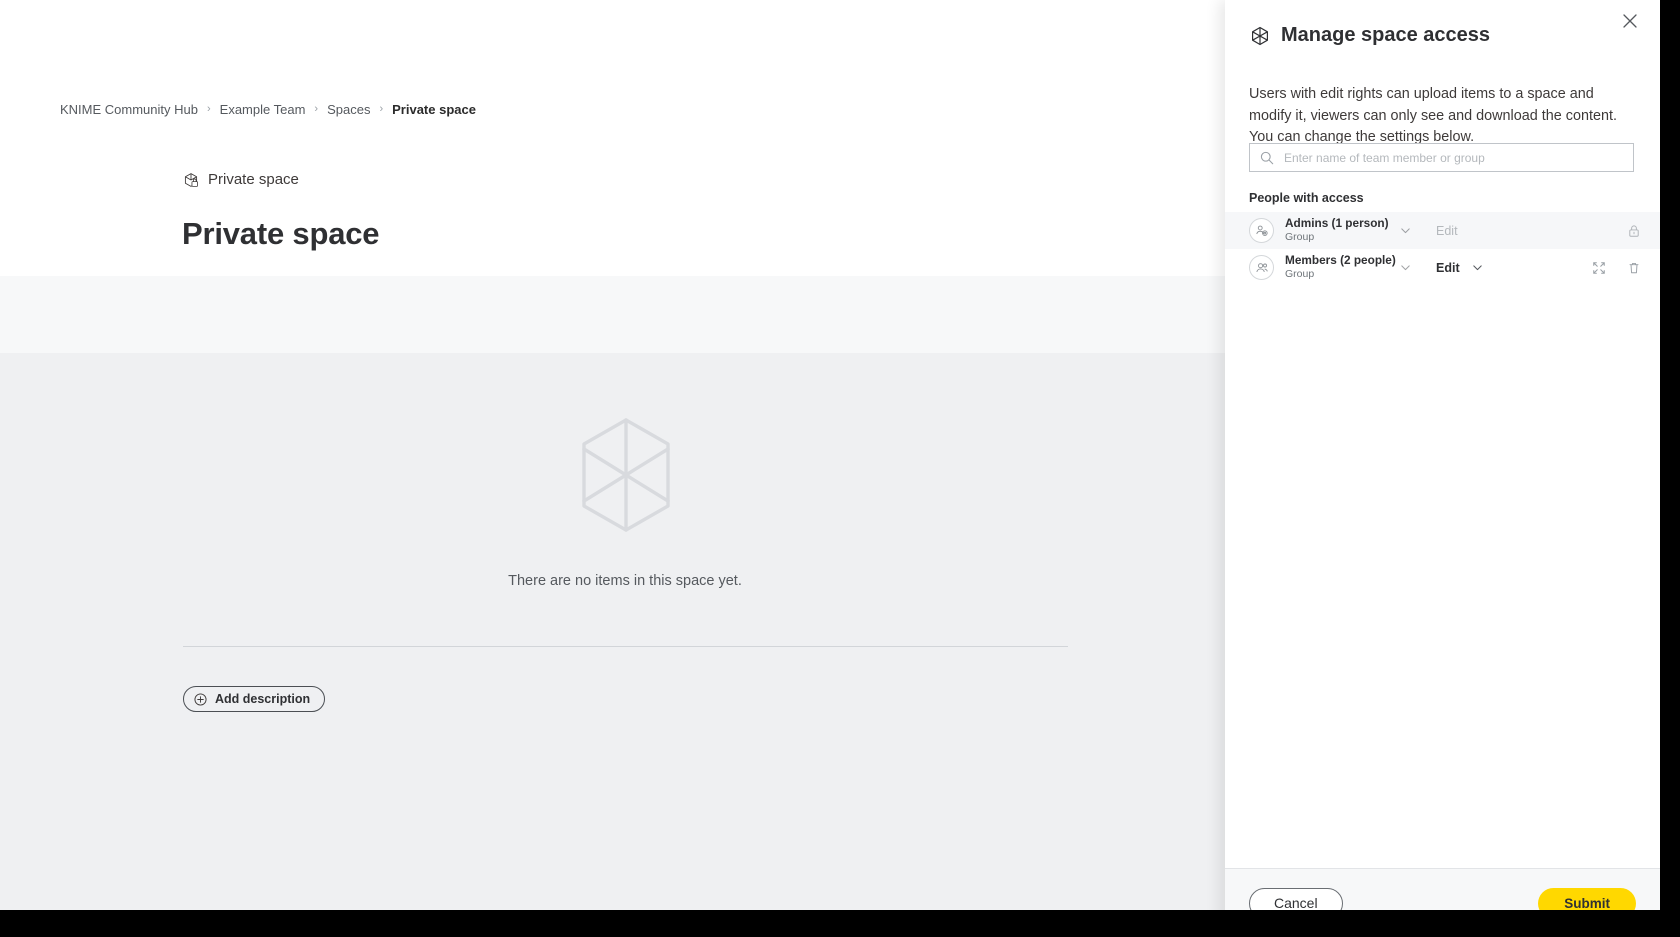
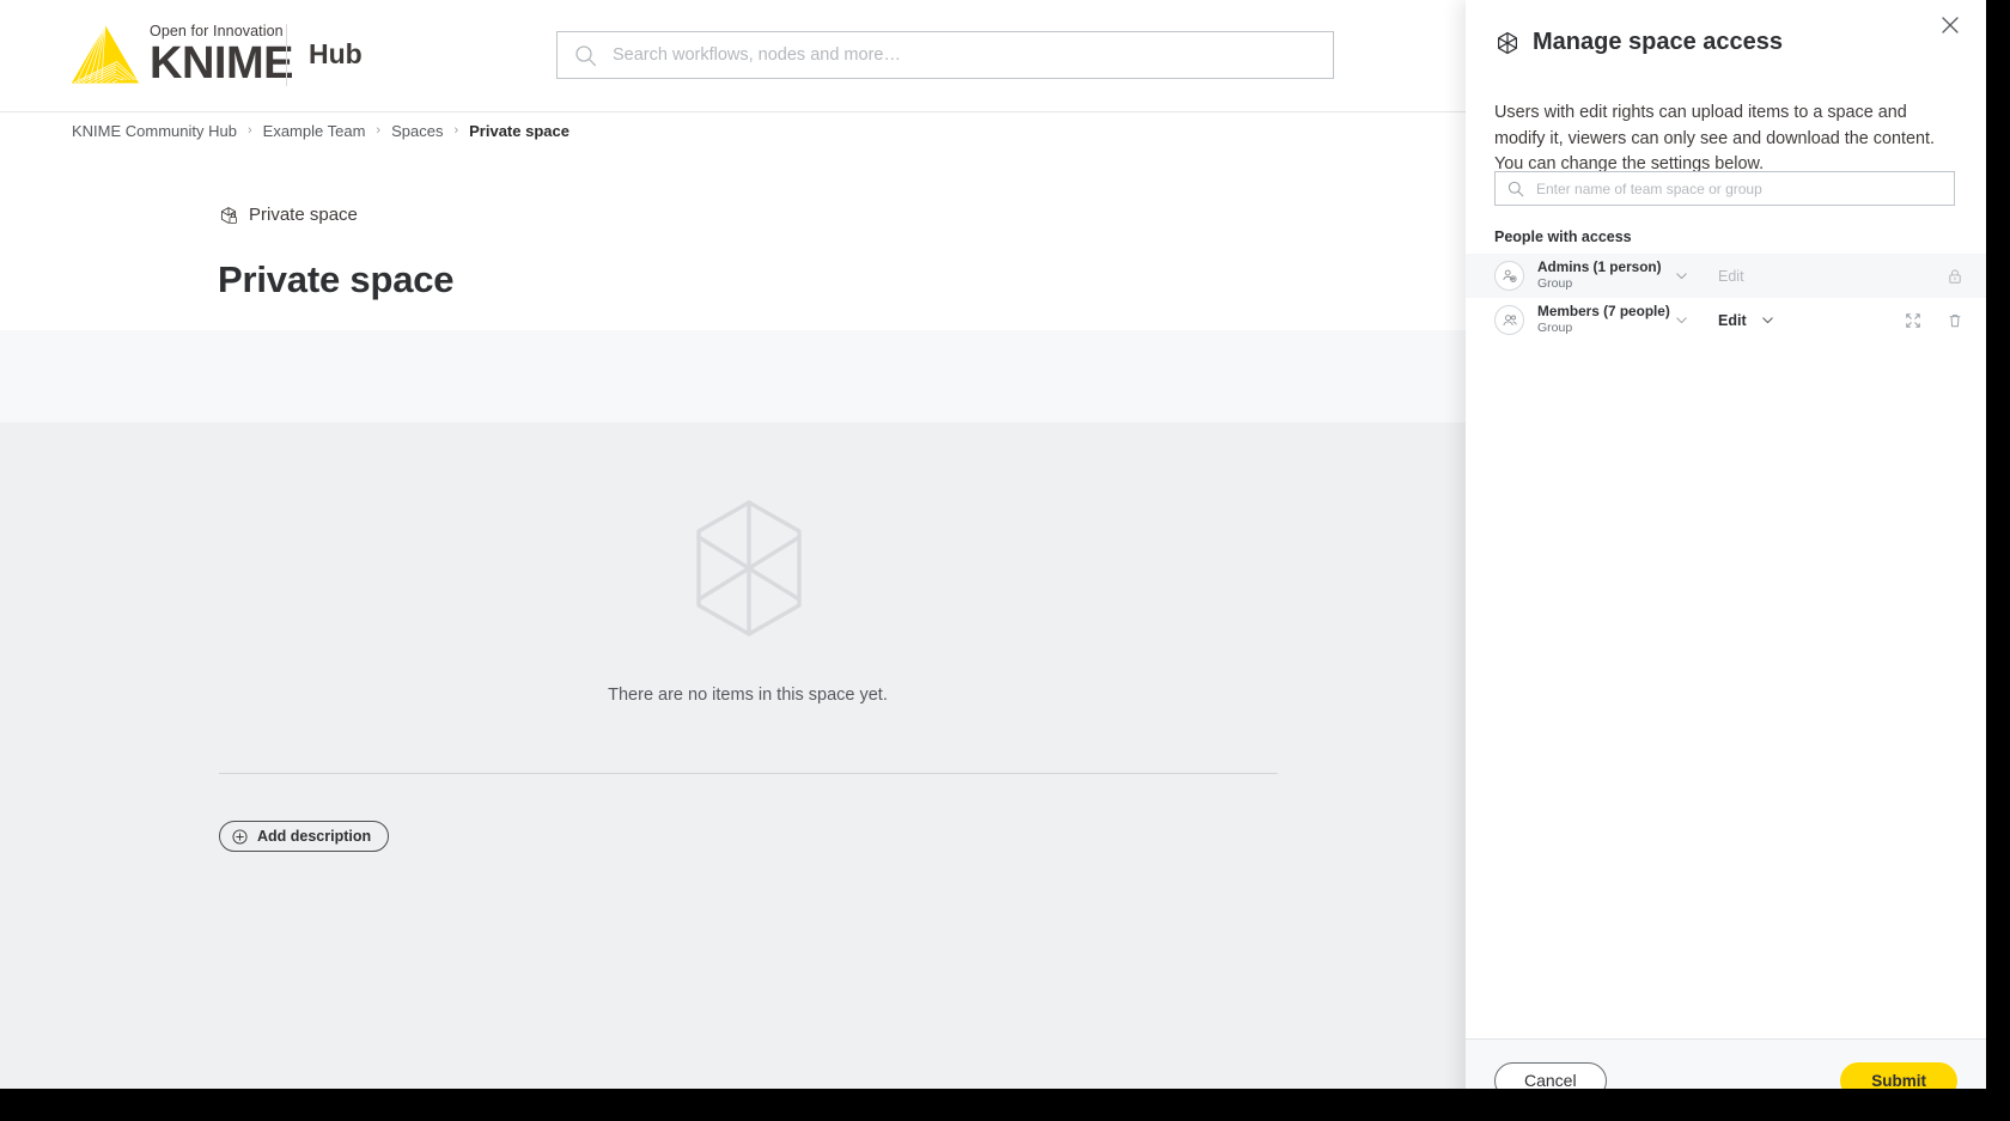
+ Open for Innovation
+ KNIME
+ Hub
+ Search workflows, nodes and more…
  KNIME Community Hub
  ›
  Example Team
  ›
  Spaces
  ›
  Private space
  Private space
  Private space
  There are no items in this space yet.
  Add description
  Manage space access
  Users with edit rights can upload items to a space and modify it, viewers can only see and download the content. You can change the settings below.
- Enter name of team member or group
+ Enter name of team space or group
  People with access
  Admins (1 person)
  Group
  Edit
- Members (2 people)
+ Members (7 people)
  Group
  Edit
  Cancel
  Submit
